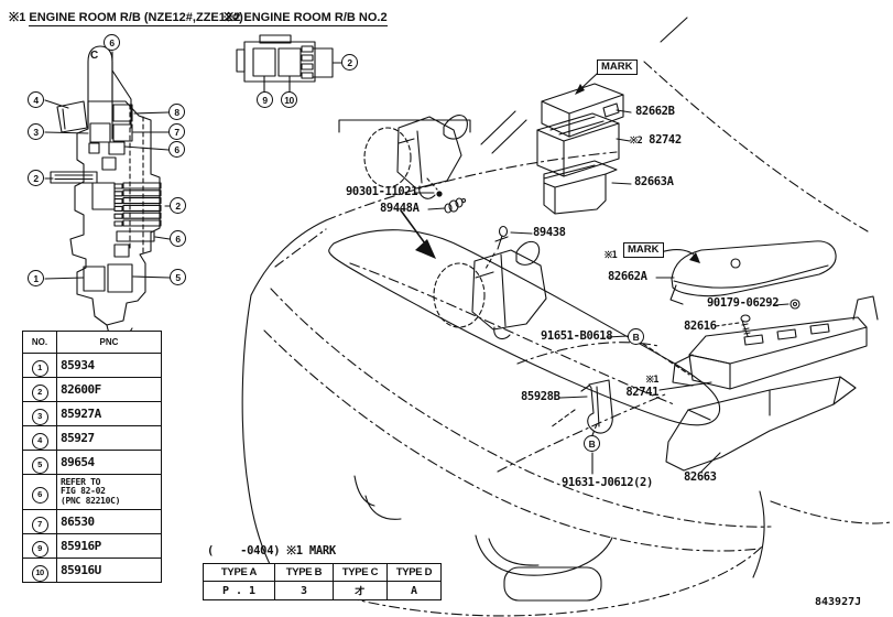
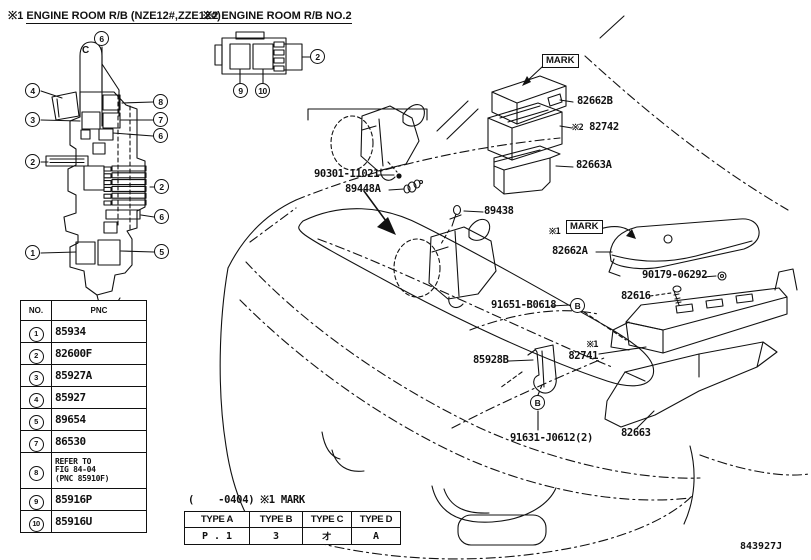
  ※1 ENGINE ROOM R/B (NZE12#,ZZE12#)
  ※2 ENGINE ROOM R/B NO.2
  C
  6
  4
  3
  2
  1
  8
  7
  6
  2
  6
  5
  9
  10
  2
  B
  B
  90301-11021
  89448A
  89438
  MARK
  82662B
  ※2 82742
  82663A
  ※1
  MARK
  82662A
  90179-06292
  82616
  91651-B0618
  85928B
  ※1
  82741
  91631-J0612(2)
  82663
  NO.	PNC
  1	85934
  2	82600F
  3	85927A
  4	85927
  5	89654
- 6	REFER TO FIG 82-02 (PNC 82210C)
  7	86530
+ 8	REFER TO FIG 84-04 (PNC 85910F)
  9	85916P
  10	85916U
  ( -0404) ※1 MARK
  TYPE A	TYPE B	TYPE C	TYPE D
  P . 1	3	オ	A
  843927J
